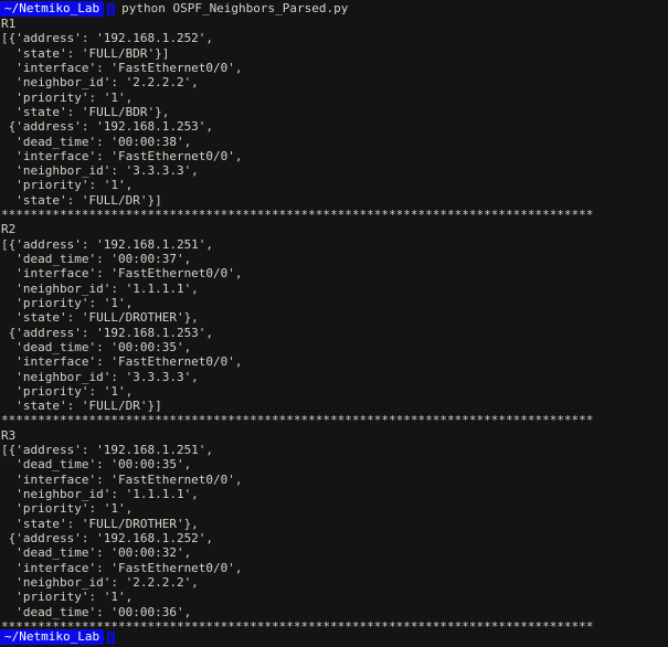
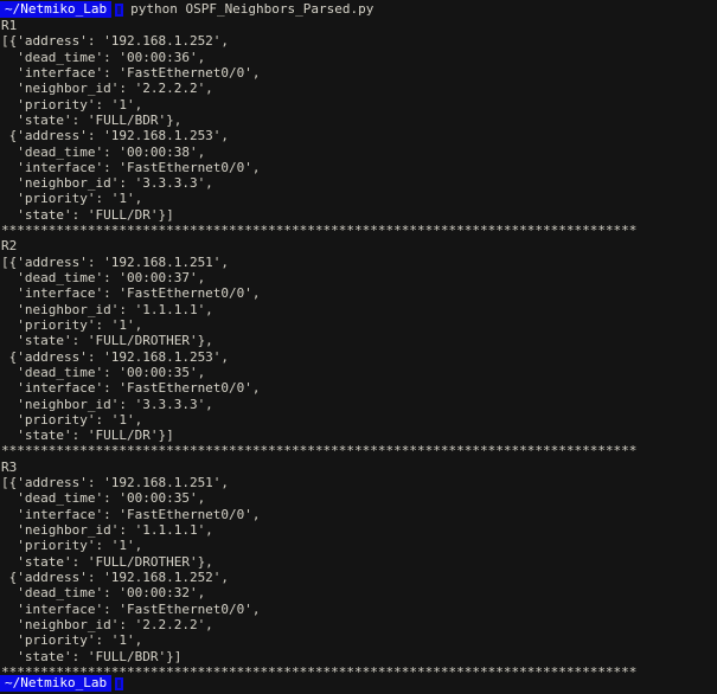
  ~/Netmiko_Lab
  python OSPF_Neighbors_Parsed.py
  R1
  [{'address': '192.168.1.252',
- 'state': 'FULL/BDR'}]
+ 'dead_time': '00:00:36',
  'interface': 'FastEthernet0/0',
  'neighbor_id': '2.2.2.2',
  'priority': '1',
  'state': 'FULL/BDR'},
  {'address': '192.168.1.253',
  'dead_time': '00:00:38',
  'interface': 'FastEthernet0/0',
  'neighbor_id': '3.3.3.3',
  'priority': '1',
  'state': 'FULL/DR'}]
  *********************************************************************************
  R2
  [{'address': '192.168.1.251',
  'dead_time': '00:00:37',
  'interface': 'FastEthernet0/0',
  'neighbor_id': '1.1.1.1',
  'priority': '1',
  'state': 'FULL/DROTHER'},
  {'address': '192.168.1.253',
  'dead_time': '00:00:35',
  'interface': 'FastEthernet0/0',
  'neighbor_id': '3.3.3.3',
  'priority': '1',
  'state': 'FULL/DR'}]
  *********************************************************************************
  R3
  [{'address': '192.168.1.251',
  'dead_time': '00:00:35',
  'interface': 'FastEthernet0/0',
  'neighbor_id': '1.1.1.1',
  'priority': '1',
  'state': 'FULL/DROTHER'},
  {'address': '192.168.1.252',
  'dead_time': '00:00:32',
  'interface': 'FastEthernet0/0',
  'neighbor_id': '2.2.2.2',
  'priority': '1',
- 'dead_time': '00:00:36',
+ 'state': 'FULL/BDR'}]
  *********************************************************************************
  ~/Netmiko_Lab
